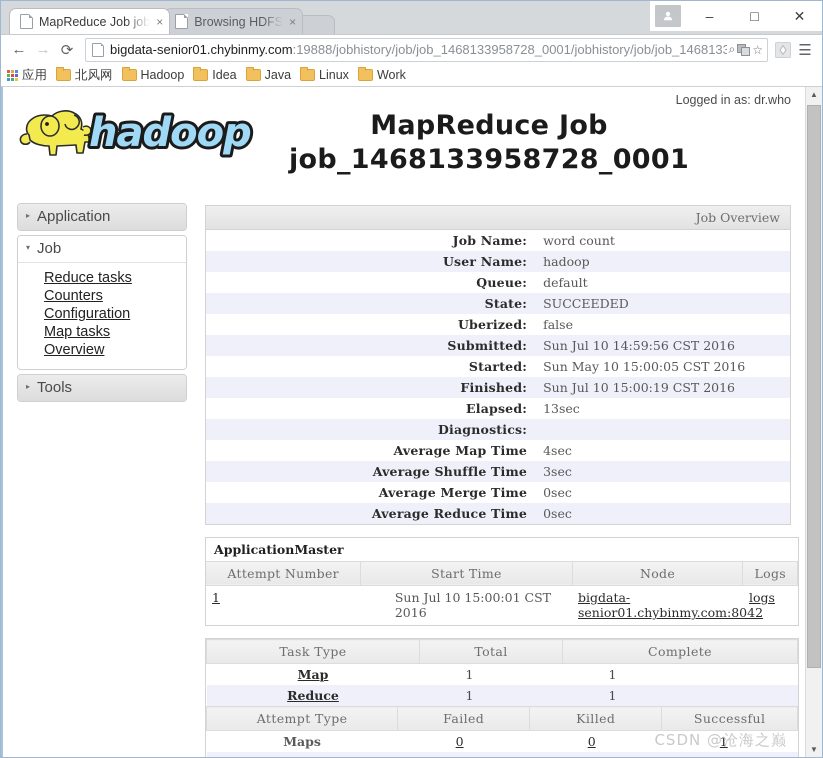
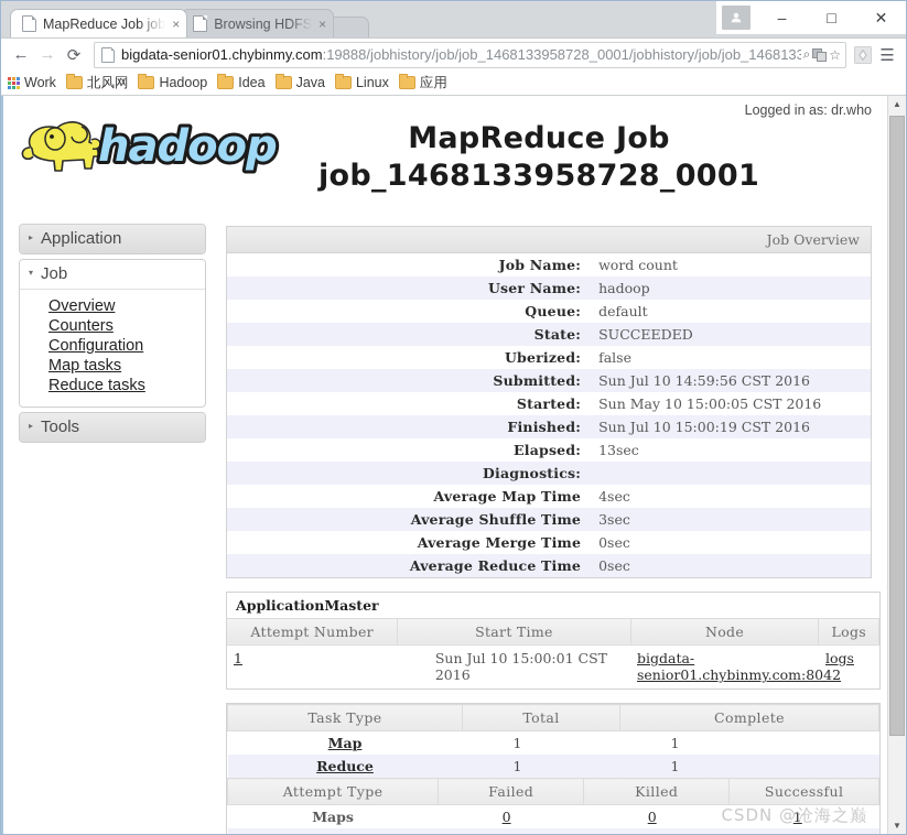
  MapReduce Job job
  ×
  Browsing HDFS
  ×
  –
  □
  ✕
  ←
  →
  ⟳
  bigdata-senior01.chybinmy.com:19888/jobhistory/job/job_1468133958728_0001/jobhistory/job/job_1468133
  ⌕
  ☆
  ☰
- 应用
+ Work
  北风网
  Hadoop
  Idea
  Java
  Linux
- Work
+ 应用
  Logged in as: dr.who
  hadoop
  MapReduce Job
  job_1468133958728_0001
  ▸
  Application
  ▾
  Job
- Reduce tasks
+ Overview
  Counters
  Configuration
  Map tasks
- Overview
+ Reduce tasks
  ▸
  Tools
  Job Overview
  Job Name:	word count
  User Name:	hadoop
  Queue:	default
  State:	SUCCEEDED
  Uberized:	false
  Submitted:	Sun Jul 10 14:59:56 CST 2016
  Started:	Sun May 10 15:00:05 CST 2016
  Finished:	Sun Jul 10 15:00:19 CST 2016
  Elapsed:	13sec
  Diagnostics:
  Average Map Time	4sec
  Average Shuffle Time	3sec
  Average Merge Time	0sec
  Average Reduce Time	0sec
  ApplicationMaster
  Attempt Number	Start Time	Node	Logs
  1	Sun Jul 10 15:00:01 CST 2016	bigdata-senior01.chybinmy.com:8042	logs
  Task Type	Total	Complete
  Map	1	1
  Reduce	1	1
  Attempt Type	Failed	Killed	Successful
  Maps	0	0	1
  CSDN @沧海之巅
  ▲
  ▼
